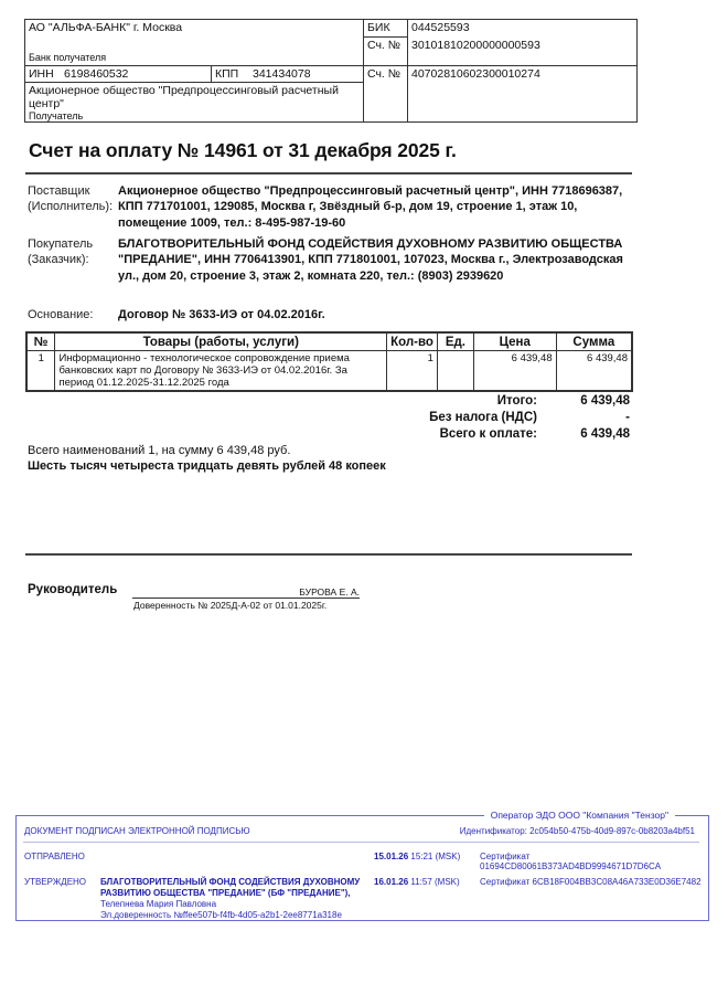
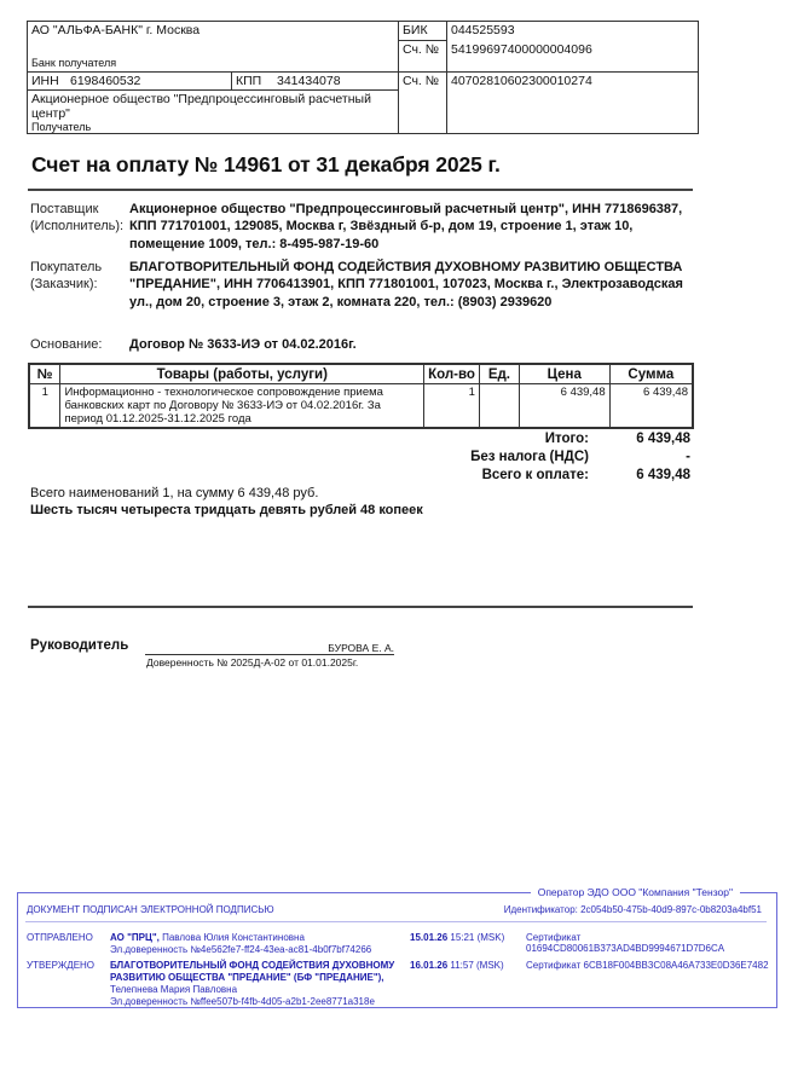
  АО "АЛЬФА-БАНК" г. Москва
  Банк получателя
  БИК
  044525593
  Сч. №
- 30101810200000000593
+ 54199697400000004096
  ИНН
  6198460532
  КПП
  341434078
  Сч. №
  40702810602300010274
  Акционерное общество "Предпроцессинговый расчетный центр"
  Получатель
  Счет на оплату № 14961 от 31 декабря 2025 г.
  Поставщик
  (Исполнитель):
  Акционерное общество "Предпроцессинговый расчетный центр", ИНН 7718696387, КПП 771701001, 129085, Москва г, Звёздный б-р, дом 19, строение 1, этаж 10, помещение 1009, тел.: 8-495-987-19-60
  Покупатель
  (Заказчик):
  БЛАГОТВОРИТЕЛЬНЫЙ ФОНД СОДЕЙСТВИЯ ДУХОВНОМУ РАЗВИТИЮ ОБЩЕСТВА "ПРЕДАНИЕ", ИНН 7706413901, КПП 771801001, 107023, Москва г., Электрозаводская ул., дом 20, строение 3, этаж 2, комната 220, тел.: (8903) 2939620
  Основание:
  Договор № 3633-ИЭ от 04.02.2016г.
  №	Товары (работы, услуги)	Кол-во	Ед.	Цена	Сумма
  1	Информационно - технологическое сопровождение приема банковских карт по Договору № 3633-ИЭ от 04.02.2016г. За период 01.12.2025-31.12.2025 года	1		6 439,48	6 439,48
  Итого:
  6 439,48
  Без налога (НДС)
  -
  Всего к оплате:
  6 439,48
  Всего наименований 1, на сумму 6 439,48 руб.
  Шесть тысяч четыреста тридцать девять рублей 48 копеек
  Руководитель
  БУРОВА Е. А.
  Доверенность № 2025Д-А-02 от 01.01.2025г.
  Оператор ЭДО ООО "Компания "Тензор"
  ДОКУМЕНТ ПОДПИСАН ЭЛЕКТРОННОЙ ПОДПИСЬЮ
  Идентификатор: 2c054b50-475b-40d9-897c-0b8203a4bf51
  ОТПРАВЛЕНО
+ АО "ПРЦ", Павлова Юлия Константиновна
+ Эл.доверенность №4e562fe7-ff24-43ea-ac81-4b0f7bf74266
  15.01.26 15:21 (MSK)
  Сертификат 01694CD80061B373AD4BD9994671D7D6CA
  УТВЕРЖДЕНО
  БЛАГОТВОРИТЕЛЬНЫЙ ФОНД СОДЕЙСТВИЯ ДУХОВНОМУ РАЗВИТИЮ ОБЩЕСТВА "ПРЕДАНИЕ" (БФ "ПРЕДАНИЕ"), Телепнева Мария Павловна
  Эл.доверенность №ffee507b-f4fb-4d05-a2b1-2ee8771a318e
  16.01.26 11:57 (MSK)
  Сертификат 6CB18F004BB3C08A46A733E0D36E7482
